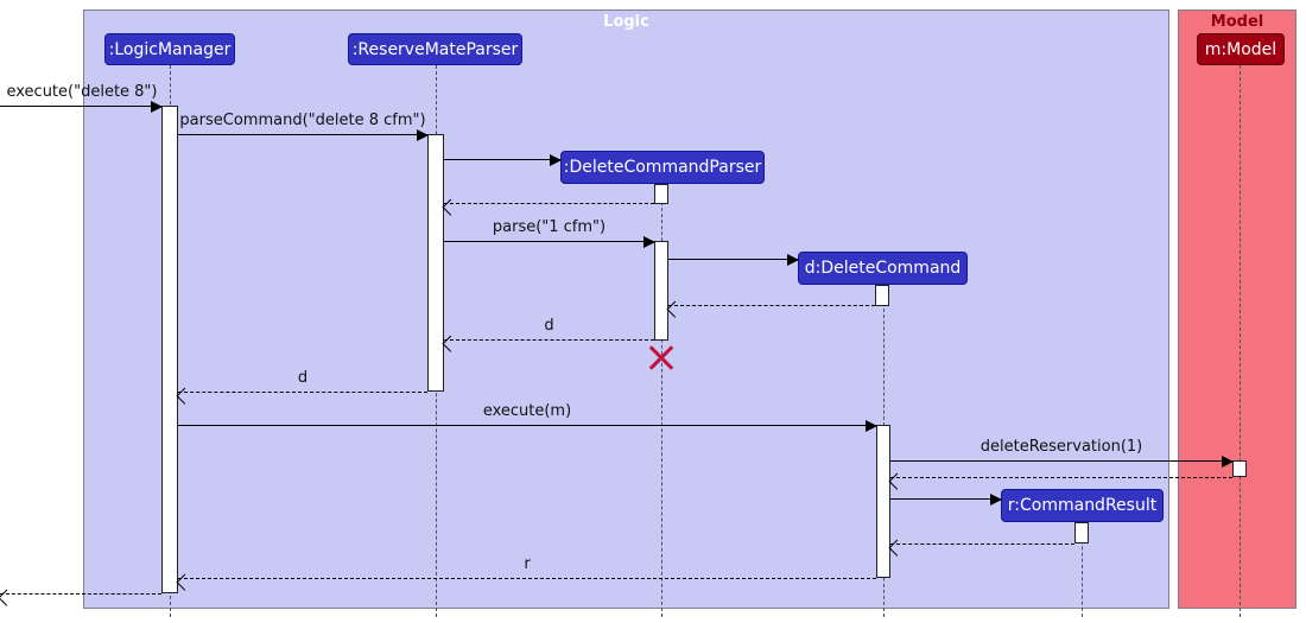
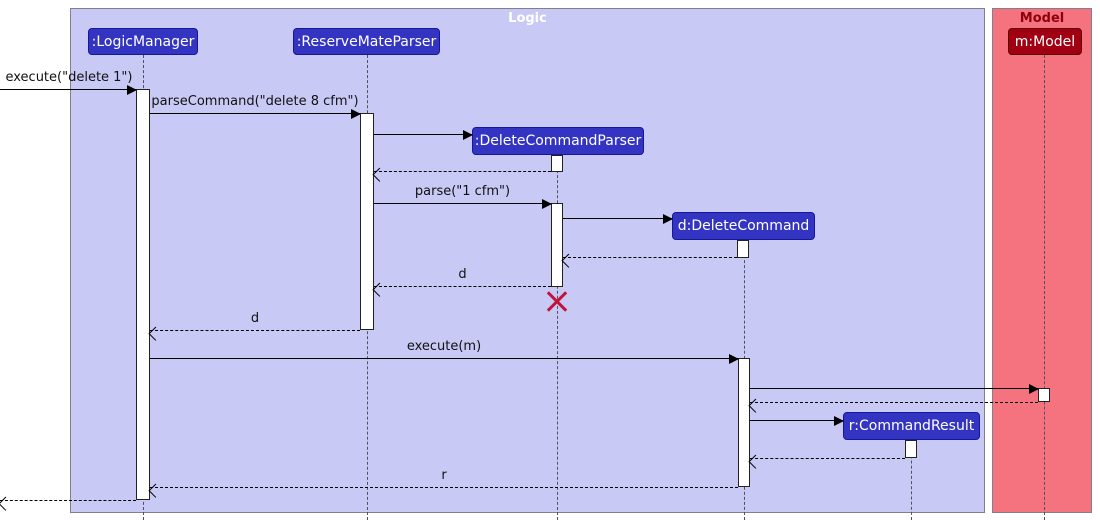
  Logic
  Model
  :LogicManager
  :ReserveMateParser
  m:Model
  :DeleteCommandParser
  d:DeleteCommand
  r:CommandResult
- execute("delete 8")
+ execute("delete 1")
  parseCommand("delete 8 cfm")
  parse("1 cfm")
  d
  d
  execute(m)
- deleteReservation(1)
  r
